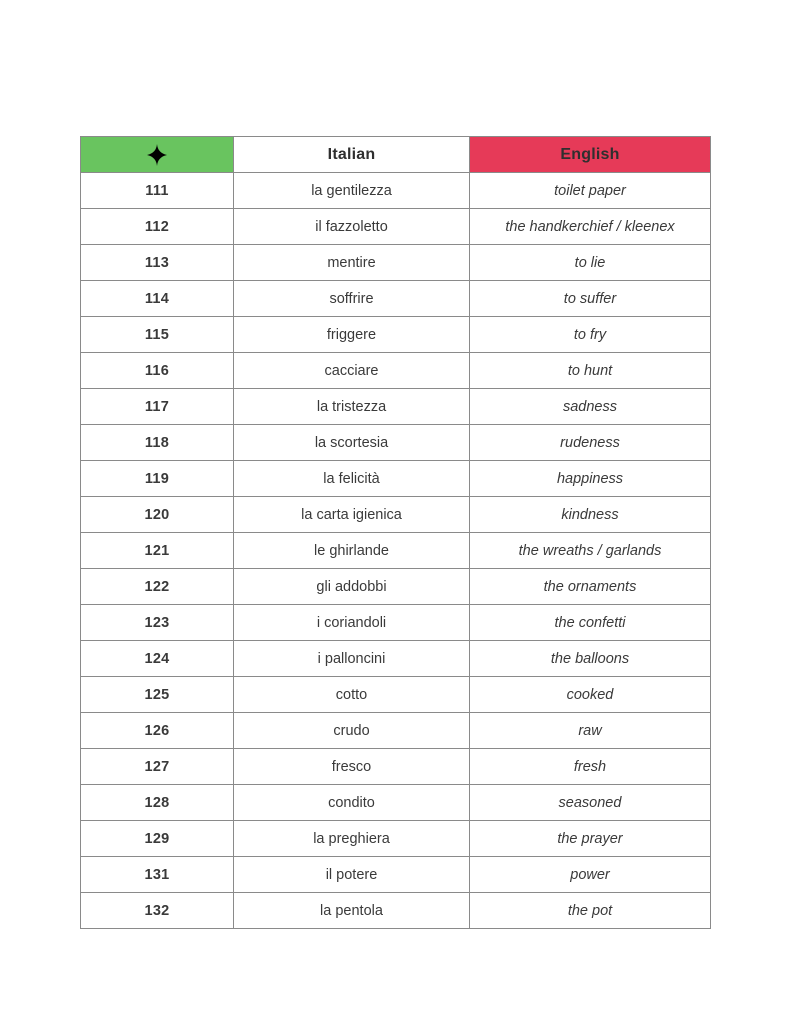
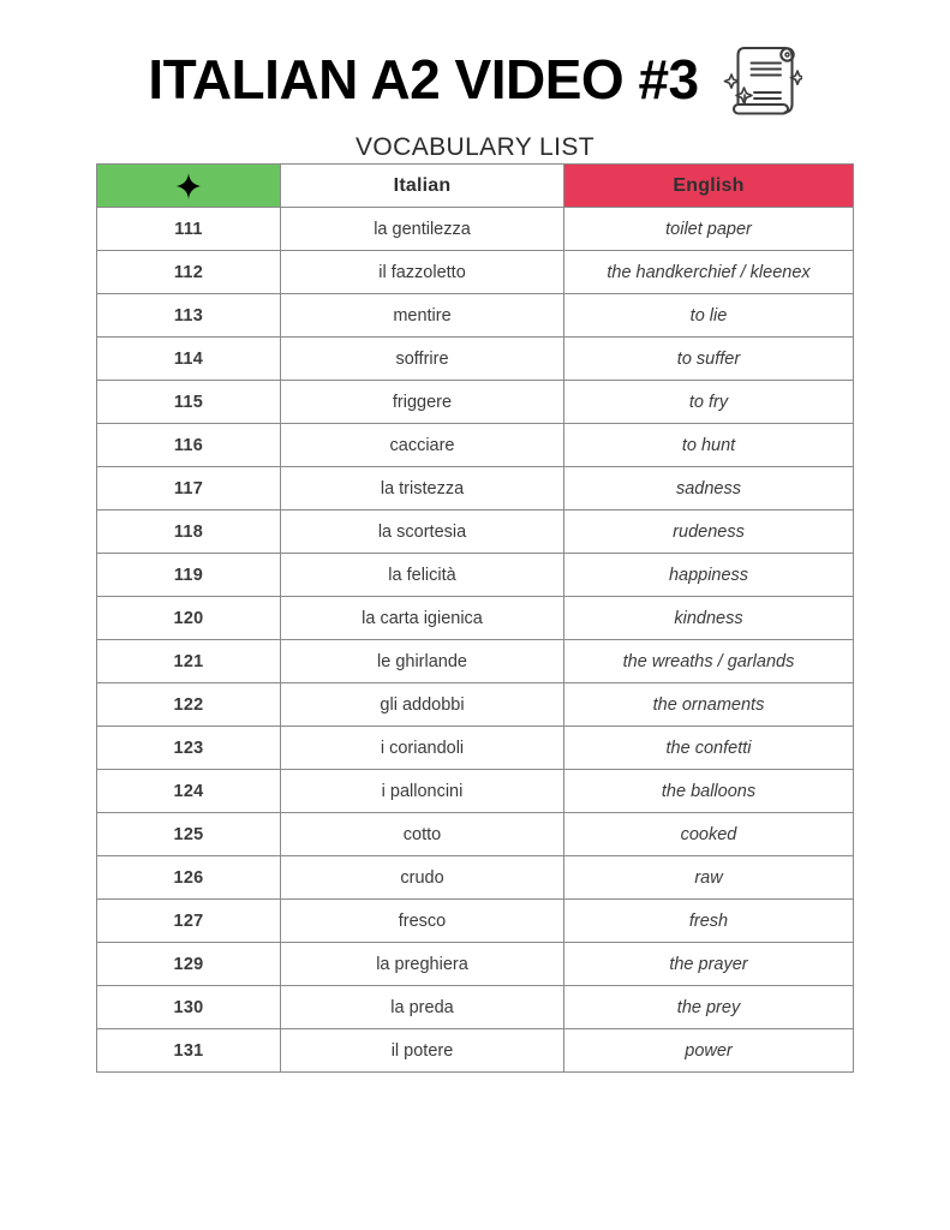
+ ITALIAN A2 VIDEO #3
+ VOCABULARY LIST
  	Italian	English
  111	la gentilezza	toilet paper
  112	il fazzoletto	the handkerchief / kleenex
  113	mentire	to lie
  114	soffrire	to suffer
  115	friggere	to fry
  116	cacciare	to hunt
  117	la tristezza	sadness
  118	la scortesia	rudeness
  119	la felicità	happiness
  120	la carta igienica	kindness
  121	le ghirlande	the wreaths / garlands
  122	gli addobbi	the ornaments
  123	i coriandoli	the confetti
  124	i palloncini	the balloons
  125	cotto	cooked
  126	crudo	raw
  127	fresco	fresh
- 128	condito	seasoned
  129	la preghiera	the prayer
+ 130	la preda	the prey
  131	il potere	power
- 132	la pentola	the pot
